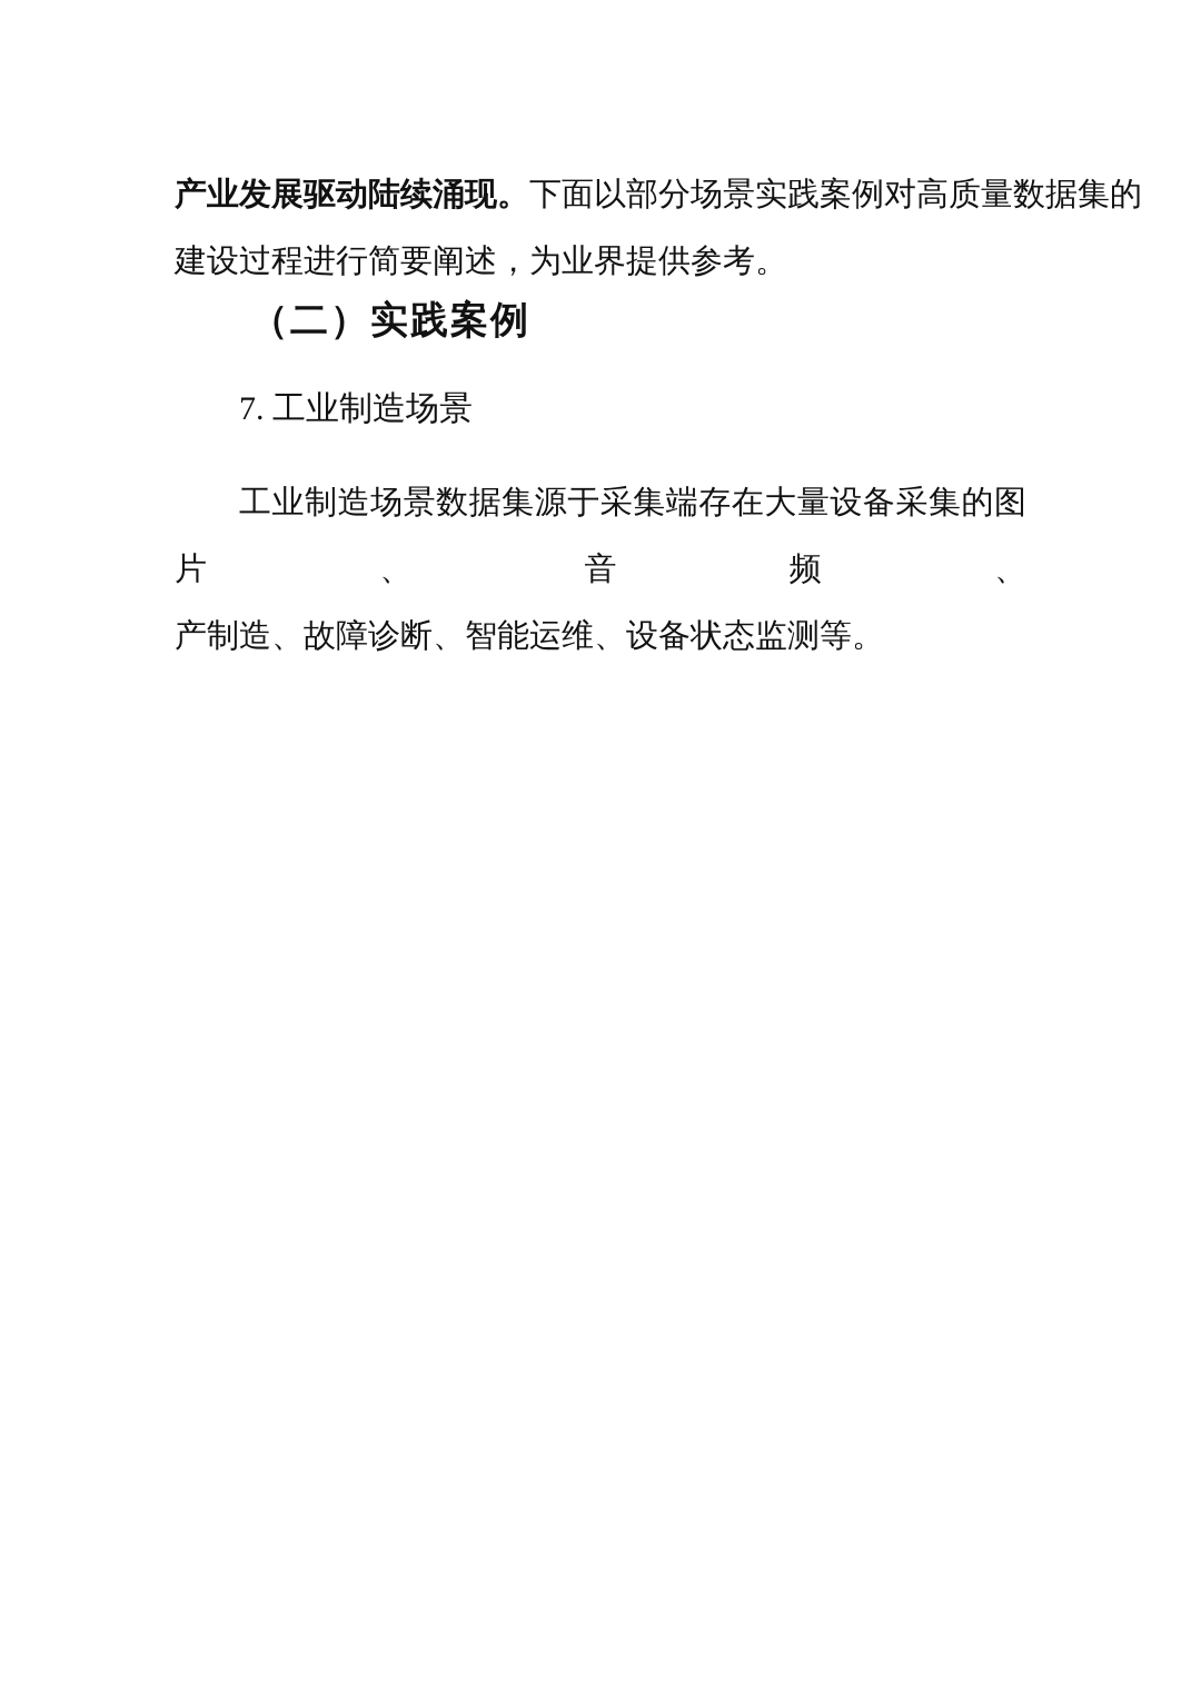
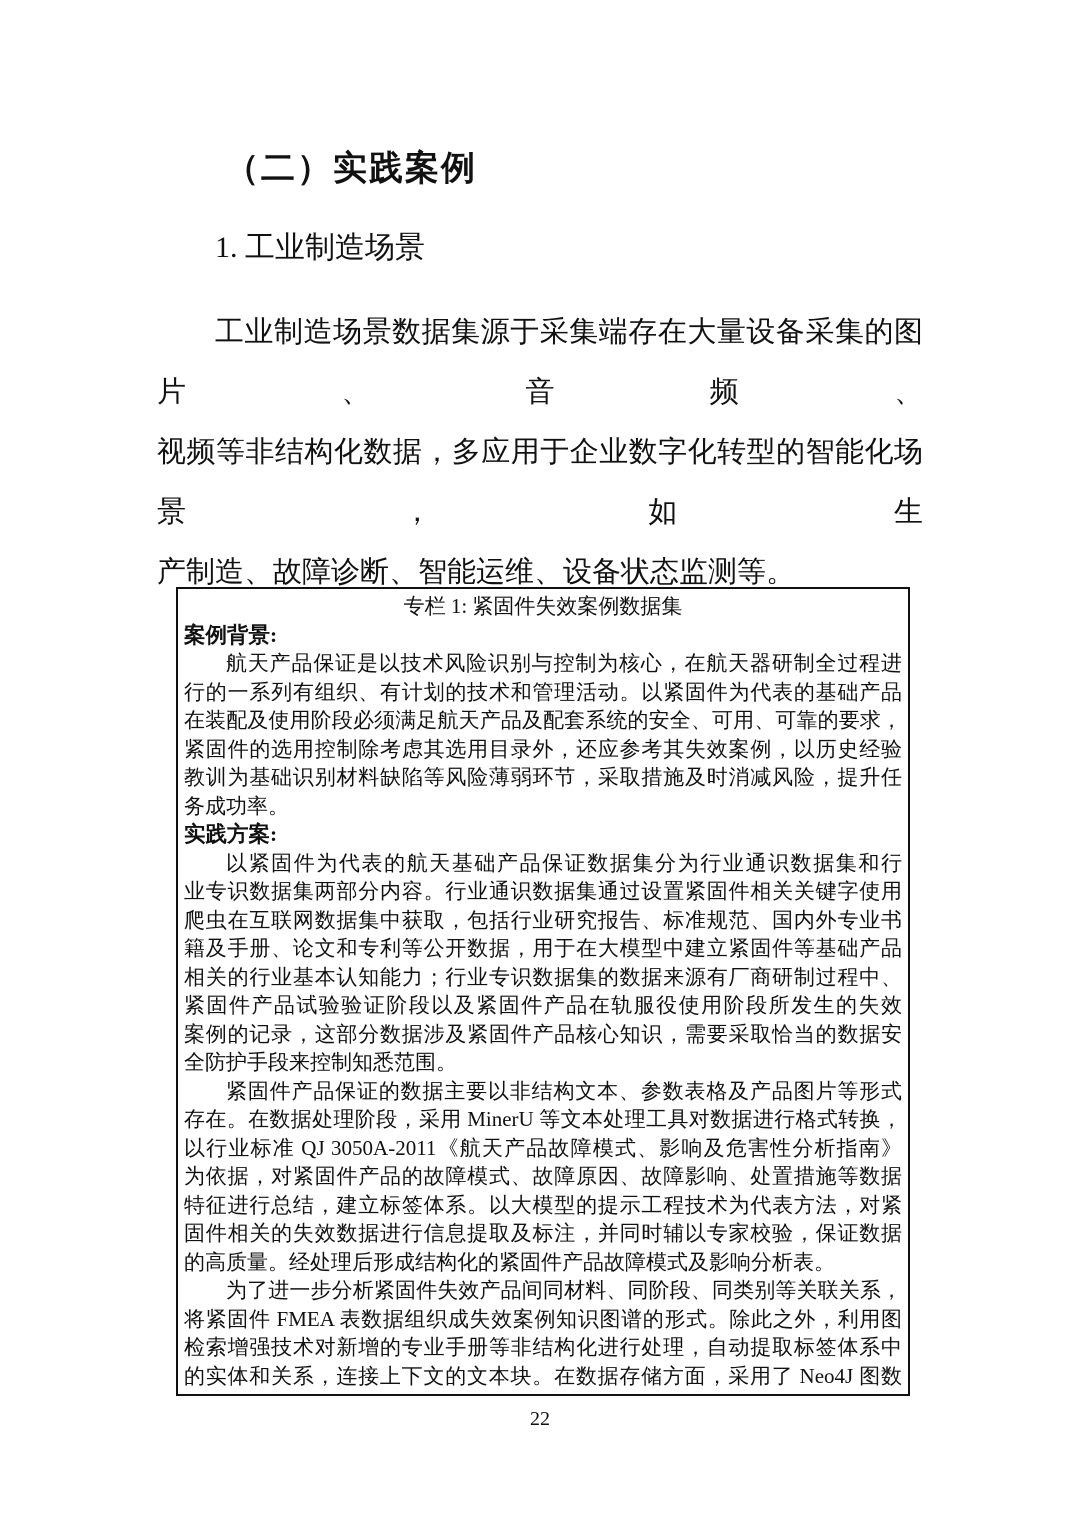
- 产业发展驱动陆续涌现。下面以部分场景实践案例对高质量数据集的
- 建设过程进行简要阐述，为业界提供参考。
  （二）实践案例
- 7. 工业制造场景
+ 1. 工业制造场景
  工业制造场景数据集源于采集端存在大量设备采集的图片、音频、
+ 视频等非结构化数据，多应用于企业数字化转型的智能化场景，如生
  产制造、故障诊断、智能运维、设备状态监测等。
+ 专栏 1: 紧固件失效案例数据集
+ 案例背景:
+ 航天产品保证是以技术风险识别与控制为核心，在航天器研制全过程进
+ 行的一系列有组织、有计划的技术和管理活动。以紧固件为代表的基础产品
+ 在装配及使用阶段必须满足航天产品及配套系统的安全、可用、可靠的要求，
+ 紧固件的选用控制除考虑其选用目录外，还应参考其失效案例，以历史经验
+ 教训为基础识别材料缺陷等风险薄弱环节，采取措施及时消减风险，提升任
+ 务成功率。
+ 实践方案:
+ 以紧固件为代表的航天基础产品保证数据集分为行业通识数据集和行
+ 业专识数据集两部分内容。行业通识数据集通过设置紧固件相关关键字使用
+ 爬虫在互联网数据集中获取，包括行业研究报告、标准规范、国内外专业书
+ 籍及手册、论文和专利等公开数据，用于在大模型中建立紧固件等基础产品
+ 相关的行业基本认知能力；行业专识数据集的数据来源有厂商研制过程中、
+ 紧固件产品试验验证阶段以及紧固件产品在轨服役使用阶段所发生的失效
+ 案例的记录，这部分数据涉及紧固件产品核心知识，需要采取恰当的数据安
+ 全防护手段来控制知悉范围。
+ 紧固件产品保证的数据主要以非结构文本、参数表格及产品图片等形式
+ 存在。在数据处理阶段，采用 MinerU 等文本处理工具对数据进行格式转换，
+ 以行业标准 QJ 3050A-2011《航天产品故障模式、影响及危害性分析指南》
+ 为依据，对紧固件产品的故障模式、故障原因、故障影响、处置措施等数据
+ 特征进行总结，建立标签体系。以大模型的提示工程技术为代表方法，对紧
+ 固件相关的失效数据进行信息提取及标注，并同时辅以专家校验，保证数据
+ 的高质量。经处理后形成结构化的紧固件产品故障模式及影响分析表。
+ 为了进一步分析紧固件失效产品间同材料、同阶段、同类别等关联关系，
+ 将紧固件 FMEA 表数据组织成失效案例知识图谱的形式。除此之外，利用图
+ 检索增强技术对新增的专业手册等非结构化进行处理，自动提取标签体系中
+ 的实体和关系，连接上下文的文本块。在数据存储方面，采用了 Neo4J 图数
+ 22
